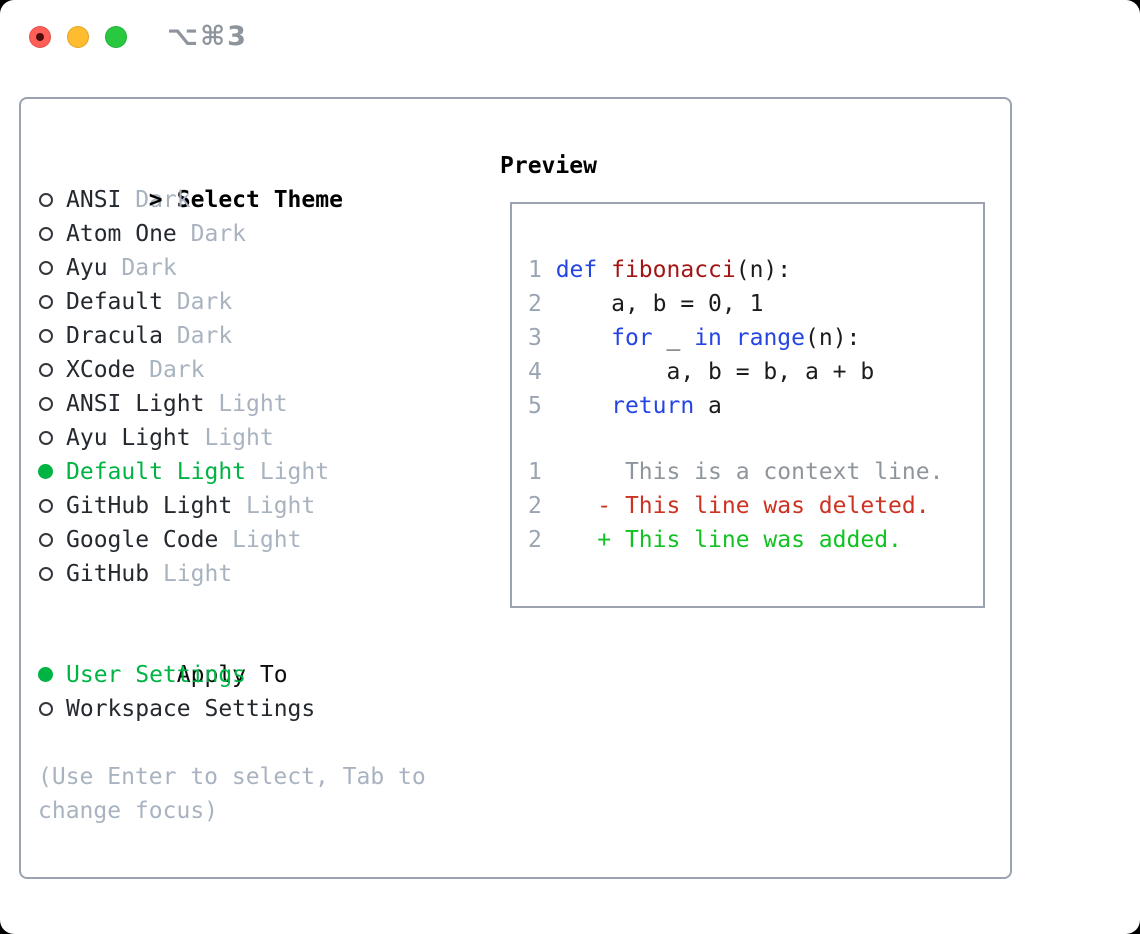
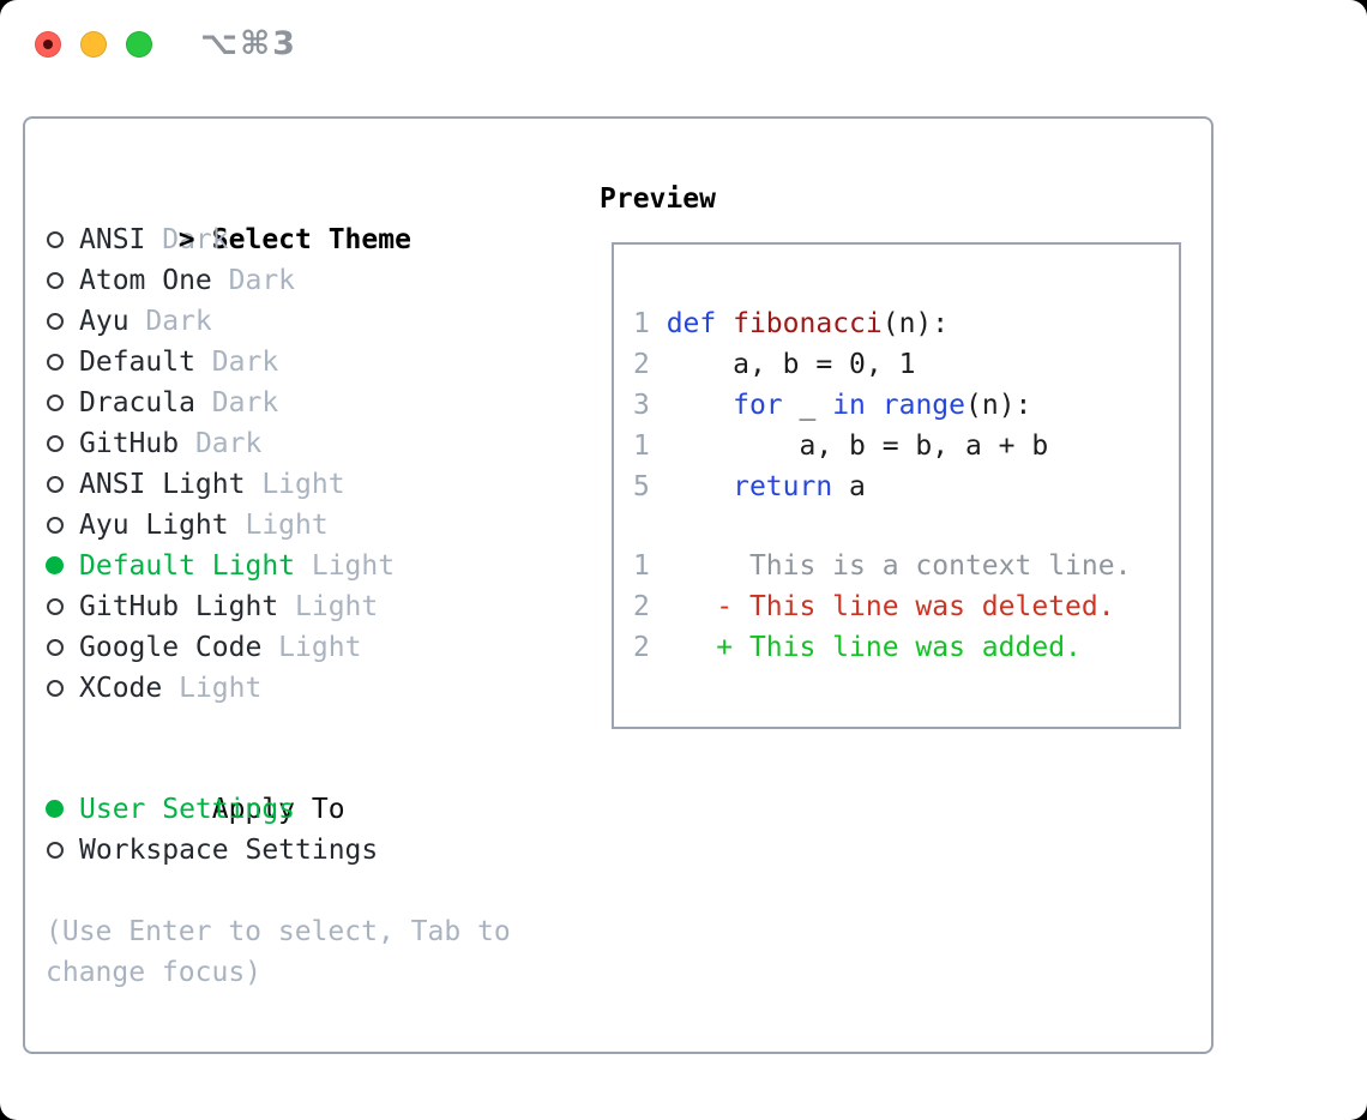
  ⌥⌘3
  > Select Theme
  ANSI Dark
  Atom One Dark
  Ayu Dark
  Default Dark
  Dracula Dark
- XCode Dark
+ GitHub Dark
  ANSI Light Light
  Ayu Light Light
  Default Light Light
  GitHub Light Light
  Google Code Light
- GitHub Light
+ XCode Light
  Apply To
  User Settings
  Workspace Settings
  (Use Enter to select, Tab to
  change focus)
  Preview
  1 def fibonacci(n):
  2 a, b = 0, 1
  3 for _ in range(n):
- 4 a, b = b, a + b
+ 1 a, b = b, a + b
  5 return a
  1 This is a context line.
  2 - This line was deleted.
  2 + This line was added.
